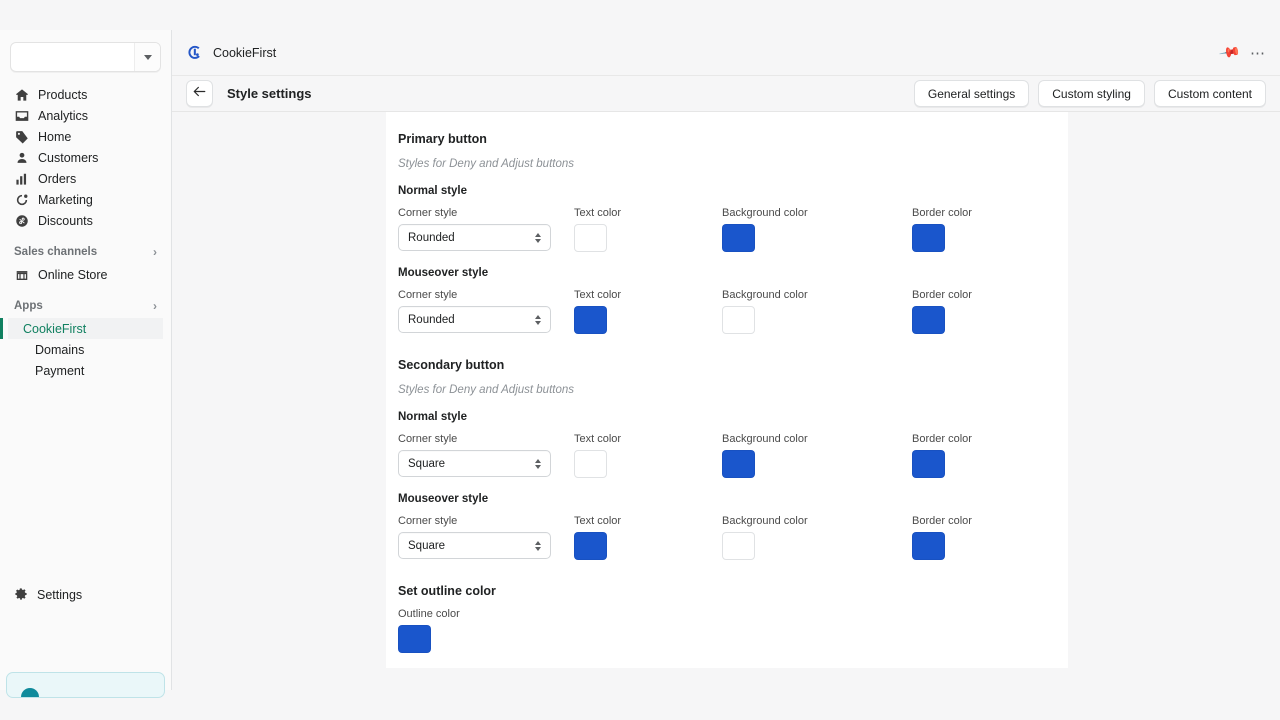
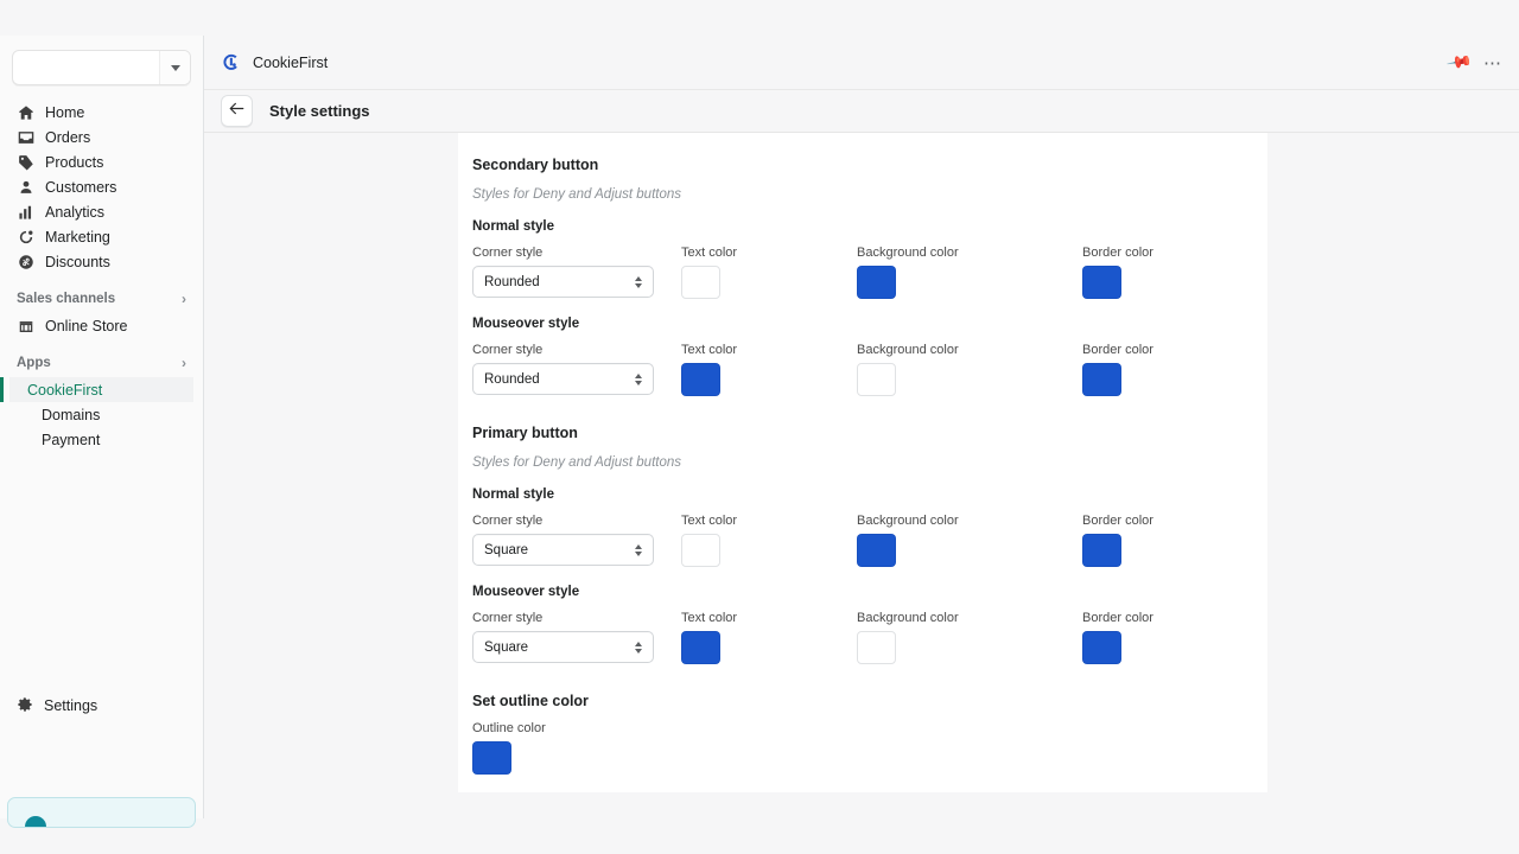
- Products
+ Home
- Analytics
+ Orders
- Home
+ Products
  Customers
- Orders
+ Analytics
  Marketing
  Discounts
  Sales channels
  ›
  Online Store
  Apps
  ›
  CookieFirst
  Domains
  Payment
  Settings
  CookieFirst
  ⋯
  Style settings
- General settings
- Custom styling
- Custom content
- Primary button
+ Secondary button
  Styles for Deny and Adjust buttons
  Normal style
  Corner style
  Rounded
  Text color
  Background color
  Border color
  Mouseover style
  Corner style
  Rounded
  Text color
  Background color
  Border color
- Secondary button
+ Primary button
  Styles for Deny and Adjust buttons
  Normal style
  Corner style
  Square
  Text color
  Background color
  Border color
  Mouseover style
  Corner style
  Square
  Text color
  Background color
  Border color
  Set outline color
  Outline color
